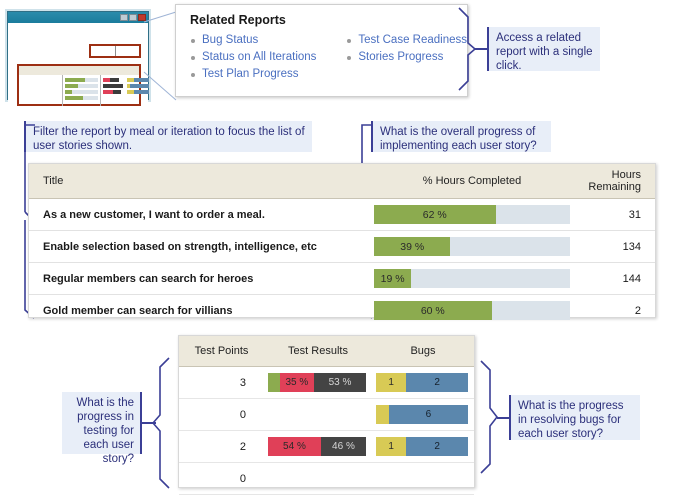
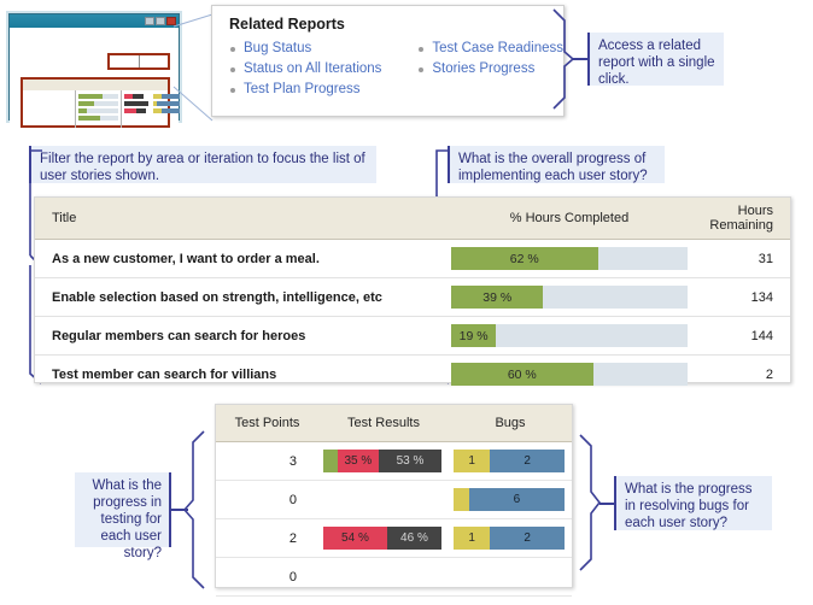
  Related Reports
  Bug Status
  Status on All Iterations
  Test Plan Progress
  Test Case Readiness
  Stories Progress
  Access a related report with a single click.
- Filter the report by meal or iteration to focus the list of user stories shown.
+ Filter the report by area or iteration to focus the list of user stories shown.
  What is the overall progress of implementing each user story?
  Title	% Hours Completed	Hours Remaining
  As a new customer, I want to order a meal.	62 %	31
  Enable selection based on strength, intelligence, etc	39 %	134
  Regular members can search for heroes	19 %	144
- Gold member can search for villians	60 %	2
+ Test member can search for villians	60 %	2
  Test Points	Test Results	Bugs
  3	35 % 53 %	1 2
  0		6
  2	54 % 46 %	1 2
  0
  What is the progress in testing for each user story?
  What is the progress in resolving bugs for each user story?
